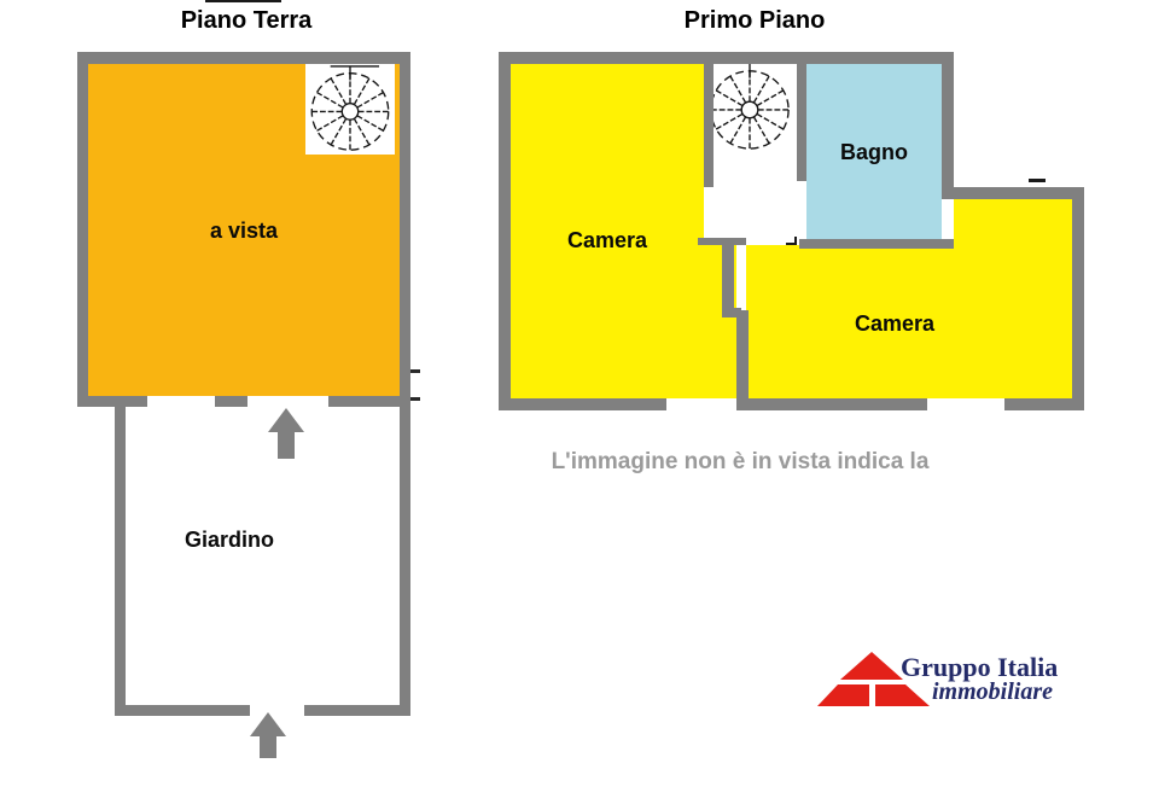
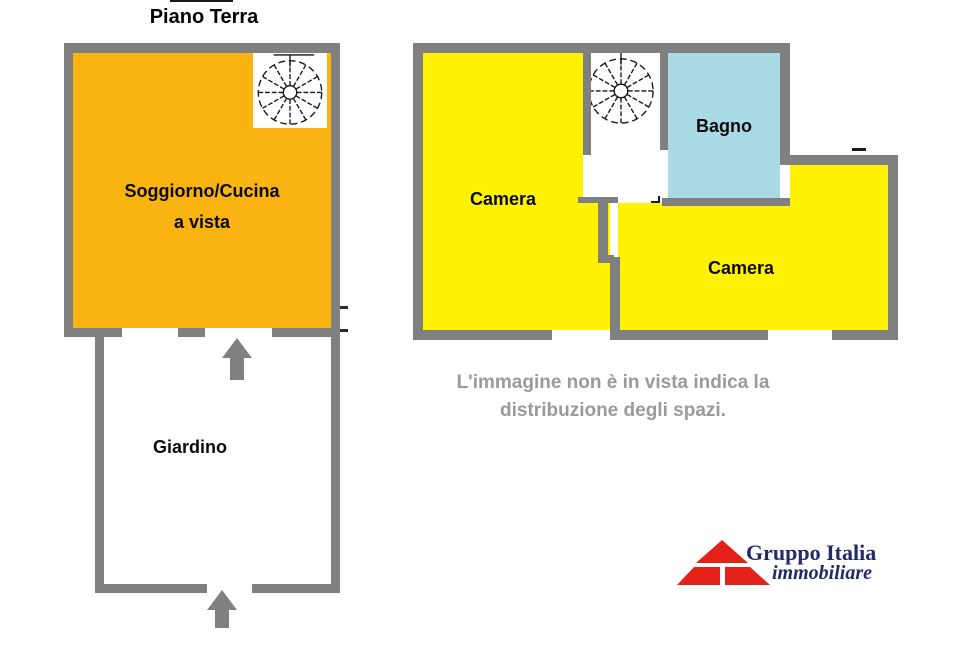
  Piano Terra
+ Soggiorno/Cucina
  a vista
  Giardino
- Primo Piano
  Camera
  Bagno
  Camera
  L'immagine non è in vista indica la
+ distribuzione degli spazi.
  Gruppo Italia
  immobiliare
